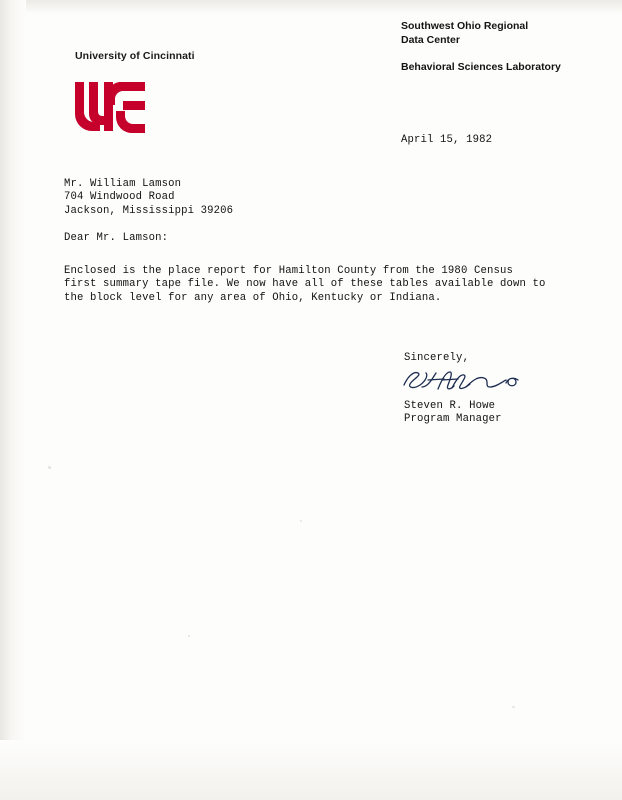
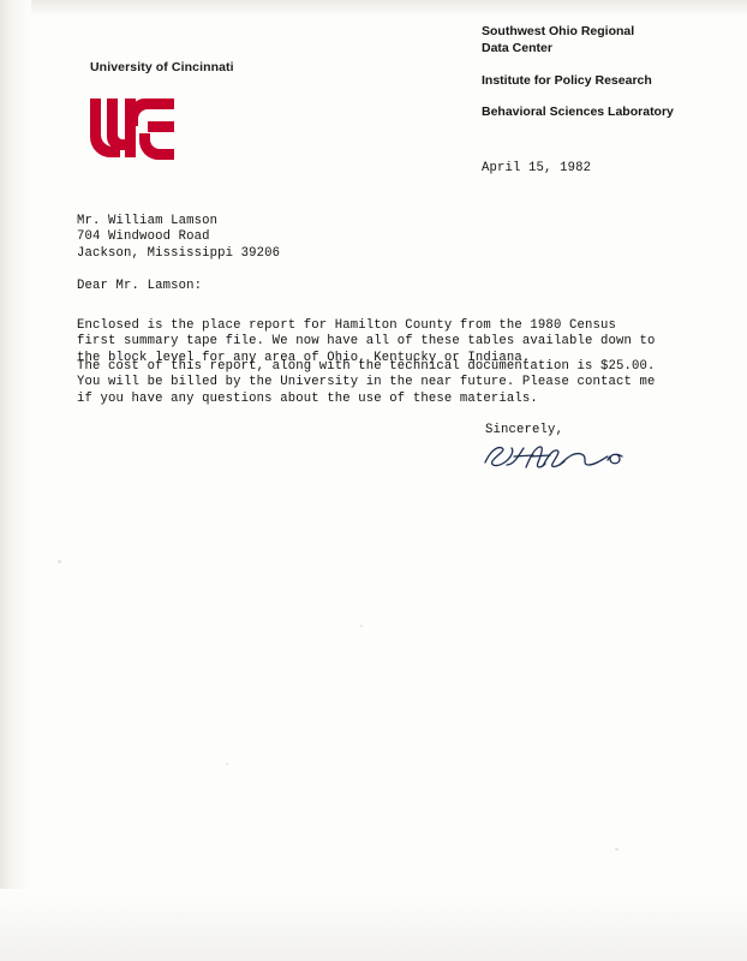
  University of Cincinnati
  Southwest Ohio Regional
  Data Center
+ Institute for Policy Research
  Behavioral Sciences Laboratory
  April 15, 1982
  Mr. William Lamson
  704 Windwood Road
  Jackson, Mississippi 39206
  Dear Mr. Lamson:
  Enclosed is the place report for Hamilton County from the 1980 Census
  first summary tape file. We now have all of these tables available down to
  the block level for any area of Ohio, Kentucky or Indiana.
+ The cost of this report, along with the technical documentation is $25.00.
+ You will be billed by the University in the near future. Please contact me
+ if you have any questions about the use of these materials.
  Sincerely,
- Steven R. Howe
- Program Manager
